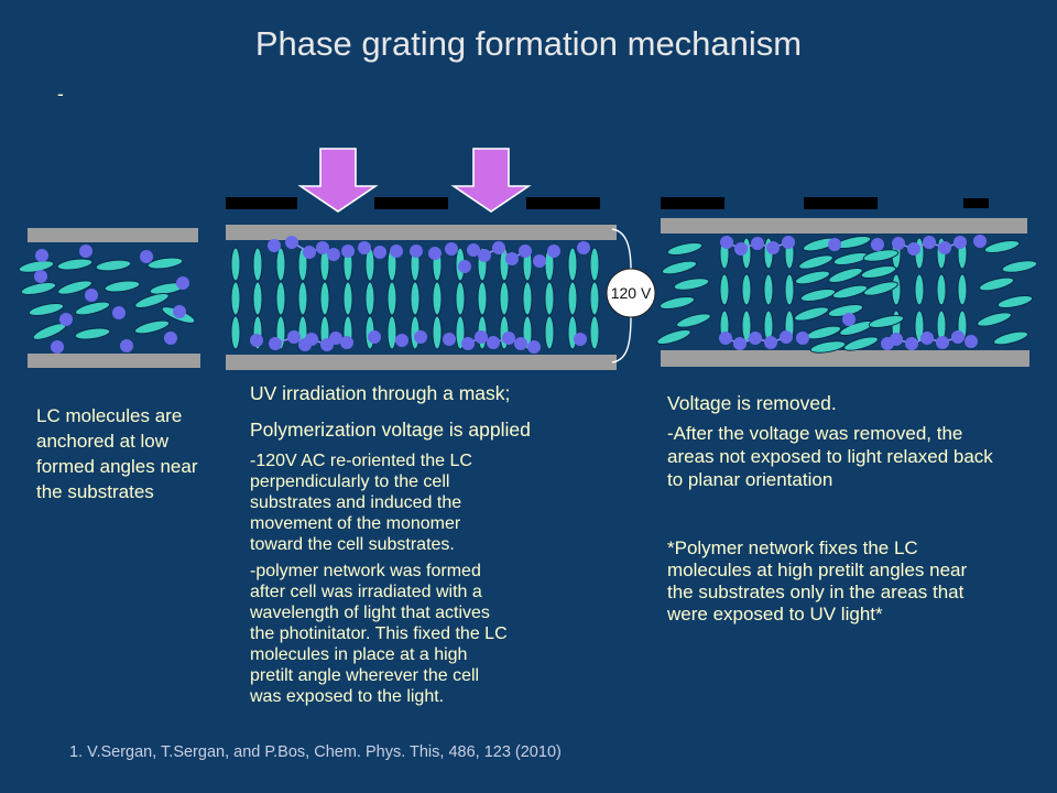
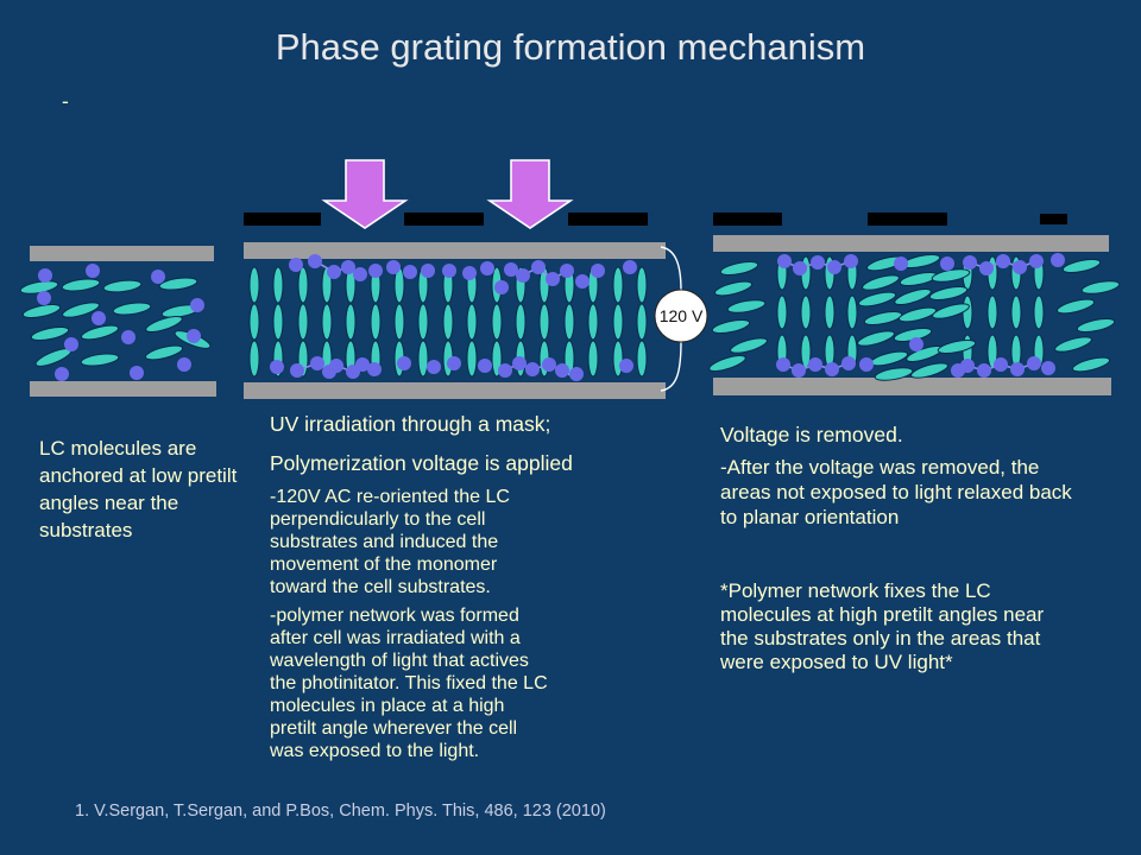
  Phase grating formation mechanism
  -
  120 V
- LC molecules are anchored at low formed angles near the substrates
+ LC molecules are anchored at low pretilt angles near the substrates
  UV irradiation through a mask;
  Polymerization voltage is applied
  -120V AC re-oriented the LC perpendicularly to the cell substrates and induced the movement of the monomer toward the cell substrates.
  -polymer network was formed after cell was irradiated with a wavelength of light that actives the photinitator. This fixed the LC molecules in place at a high pretilt angle wherever the cell was exposed to the light.
  Voltage is removed.
  -After the voltage was removed, the areas not exposed to light relaxed back to planar orientation
  *Polymer network fixes the LC molecules at high pretilt angles near the substrates only in the areas that were exposed to UV light*
  1. V.Sergan, T.Sergan, and P.Bos, Chem. Phys. This, 486, 123 (2010)
